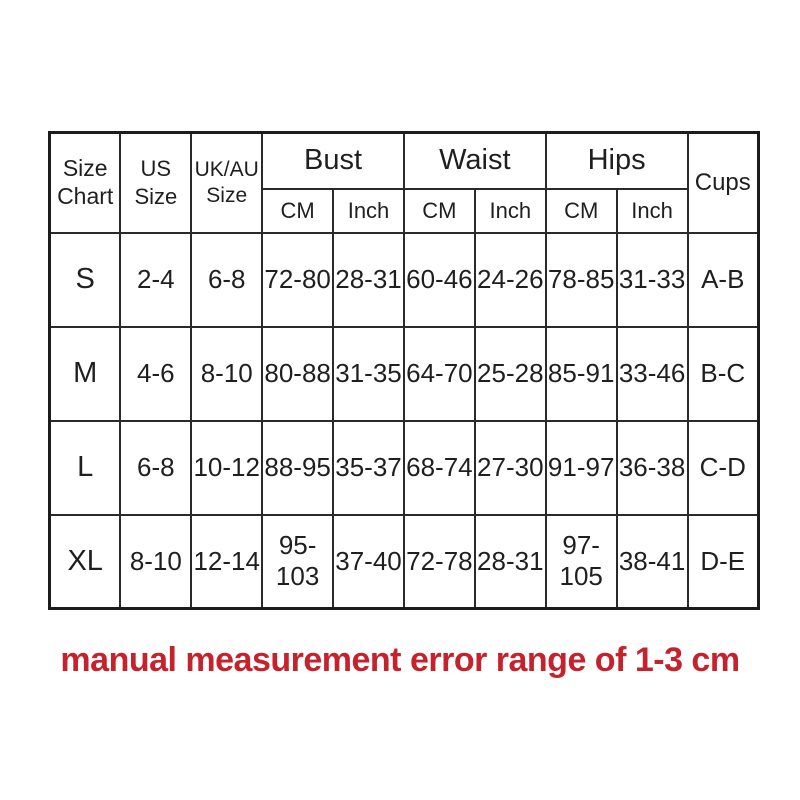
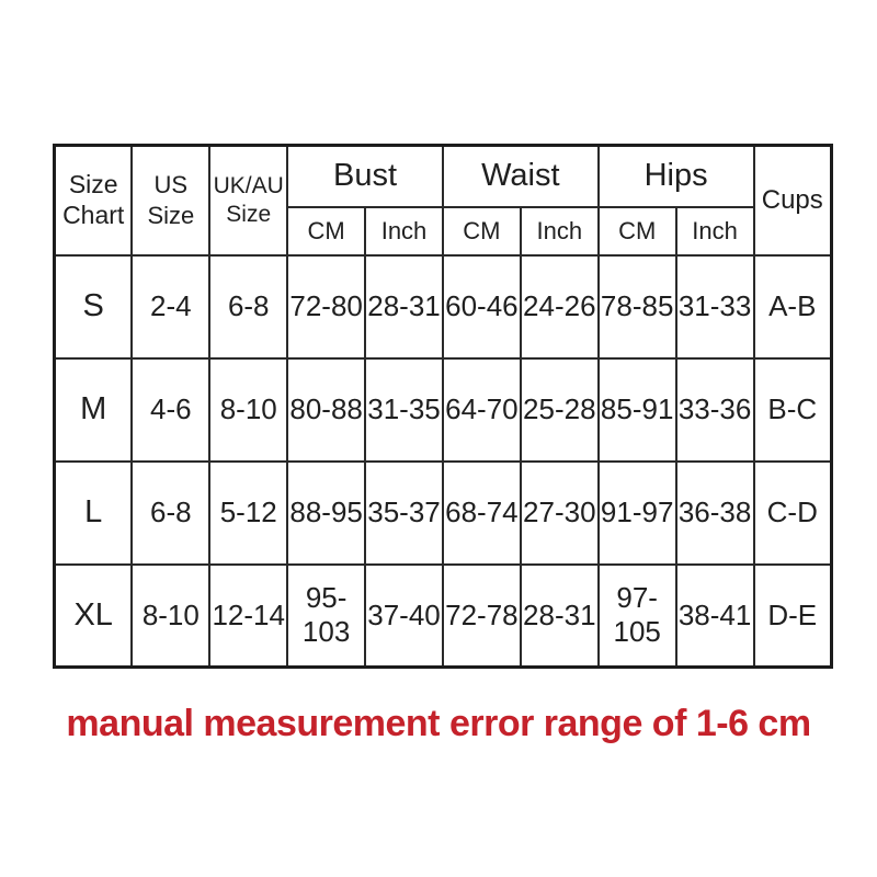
  Size Chart	US Size	UK/AU Size	Bust	Waist	Hips	Cups
  CM	Inch	CM	Inch	CM	Inch
  S	2-4	6-8	72-80	28-31	60-46	24-26	78-85	31-33	A-B
- M	4-6	8-10	80-88	31-35	64-70	25-28	85-91	33-46	B-C
+ M	4-6	8-10	80-88	31-35	64-70	25-28	85-91	33-36	B-C
- L	6-8	10-12	88-95	35-37	68-74	27-30	91-97	36-38	C-D
+ L	6-8	5-12	88-95	35-37	68-74	27-30	91-97	36-38	C-D
  XL	8-10	12-14	95-103	37-40	72-78	28-31	97-105	38-41	D-E
- manual measurement error range of 1-3 cm
+ manual measurement error range of 1-6 cm
